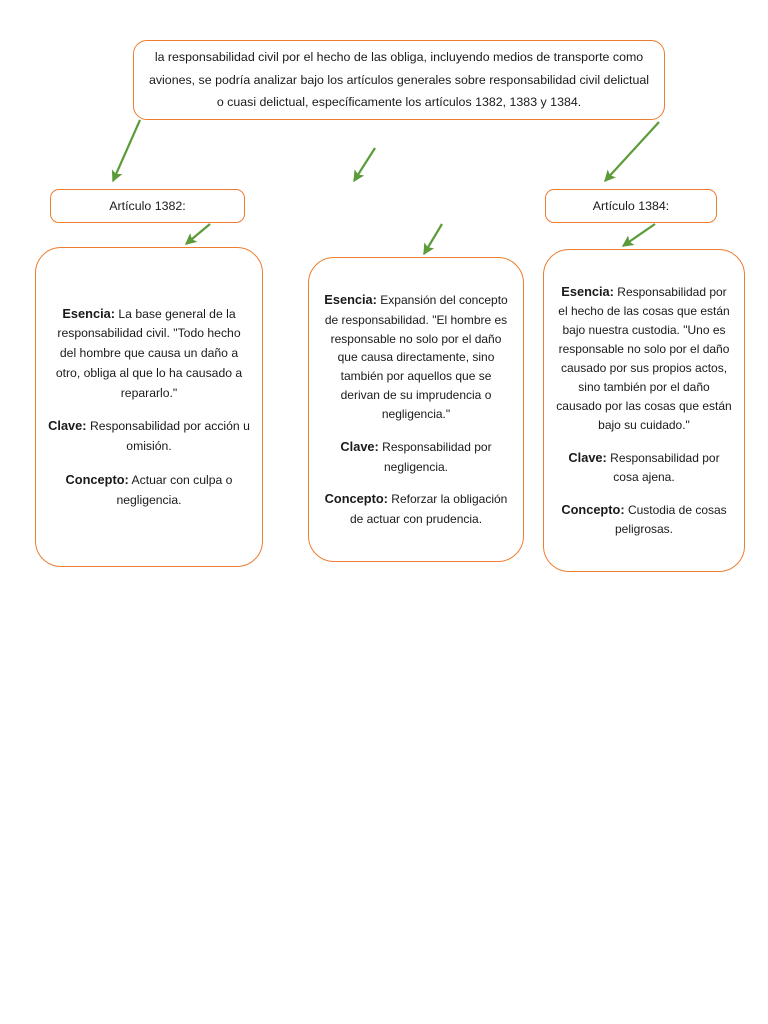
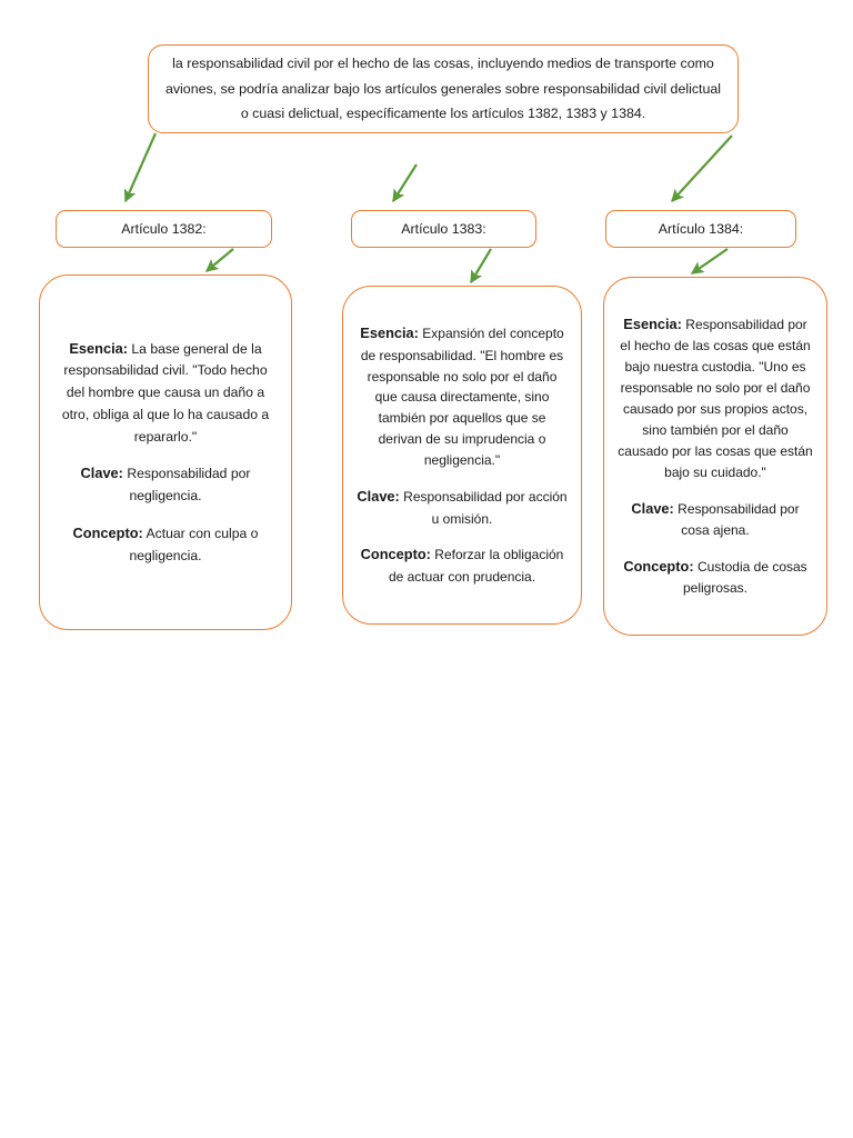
- la responsabilidad civil por el hecho de las obliga, incluyendo medios de transporte como aviones, se podría analizar bajo los artículos generales sobre responsabilidad civil delictual o cuasi delictual, específicamente los artículos 1382, 1383 y 1384.
+ la responsabilidad civil por el hecho de las cosas, incluyendo medios de transporte como aviones, se podría analizar bajo los artículos generales sobre responsabilidad civil delictual o cuasi delictual, específicamente los artículos 1382, 1383 y 1384.
  Artículo 1382:
+ Artículo 1383:
  Artículo 1384:
  Esencia: La base general de la responsabilidad civil. "Todo hecho del hombre que causa un daño a otro, obliga al que lo ha causado a repararlo."
- Clave: Responsabilidad por acción u omisión.
+ Clave: Responsabilidad por negligencia.
  Concepto: Actuar con culpa o negligencia.
  Esencia: Expansión del concepto de responsabilidad. "El hombre es responsable no solo por el daño que causa directamente, sino también por aquellos que se derivan de su imprudencia o negligencia."
- Clave: Responsabilidad por negligencia.
+ Clave: Responsabilidad por acción u omisión.
  Concepto: Reforzar la obligación de actuar con prudencia.
  Esencia: Responsabilidad por el hecho de las cosas que están bajo nuestra custodia. "Uno es responsable no solo por el daño causado por sus propios actos, sino también por el daño causado por las cosas que están bajo su cuidado."
  Clave: Responsabilidad por cosa ajena.
  Concepto: Custodia de cosas peligrosas.
